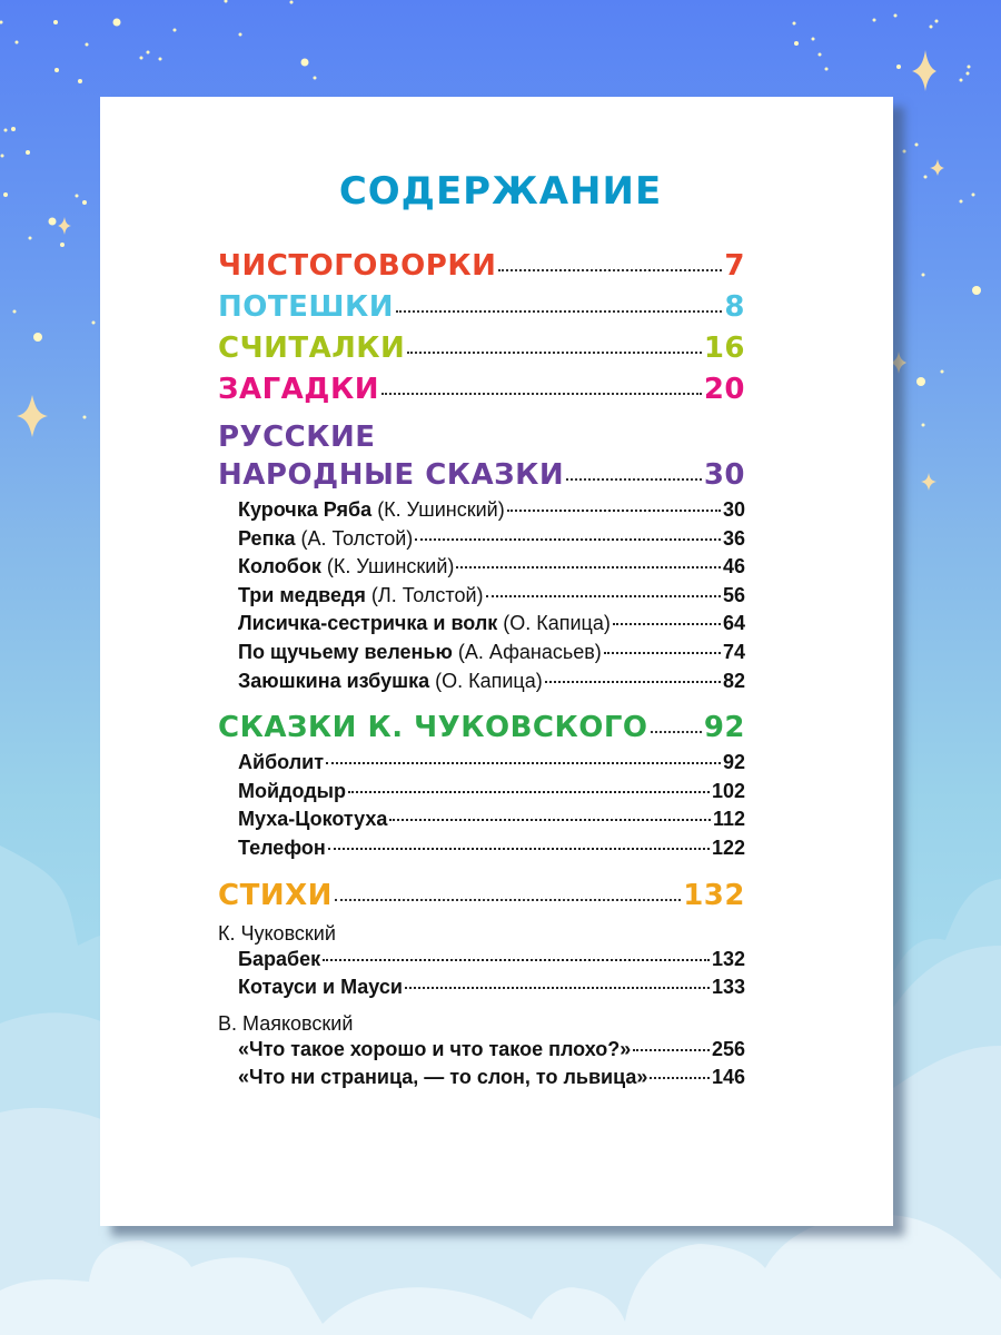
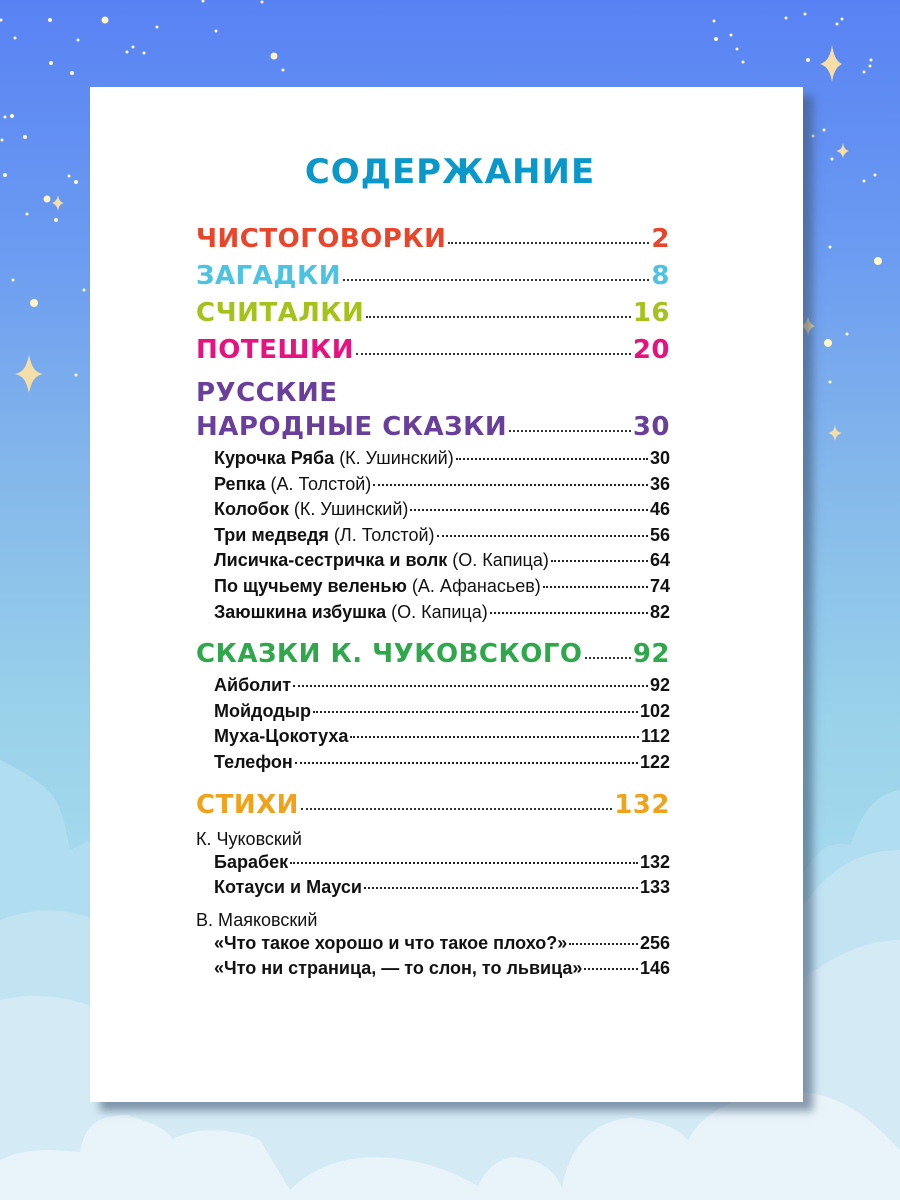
  СОДЕРЖАНИЕ
  ЧИСТОГОВОРКИ
- 7
+ 2
- ПОТЕШКИ
+ ЗАГАДКИ
  8
  СЧИТАЛКИ
  16
- ЗАГАДКИ
+ ПОТЕШКИ
  20
  РУССКИЕ
  НАРОДНЫЕ СКАЗКИ
  30
  Курочка Ряба
  (К. Ушинский)
  30
  Репка
  (А. Толстой)
  36
  Колобок
  (К. Ушинский)
  46
  Три медведя
  (Л. Толстой)
  56
  Лисичка-сестричка и волк
  (О. Капица)
  64
  По щучьему веленью
  (А. Афанасьев)
  74
  Заюшкина избушка
  (О. Капица)
  82
  СКАЗКИ К. ЧУКОВСКОГО
  92
  Айболит
  92
  Мойдодыр
  102
  Муха-Цокотуха
  112
  Телефон
  122
  СТИХИ
  132
  К. Чуковский
  Барабек
  132
  Котауси и Мауси
  133
  В. Маяковский
  «Что такое хорошо и что такое плохо?»
  256
  «Что ни страница, — то слон, то львица»
  146
